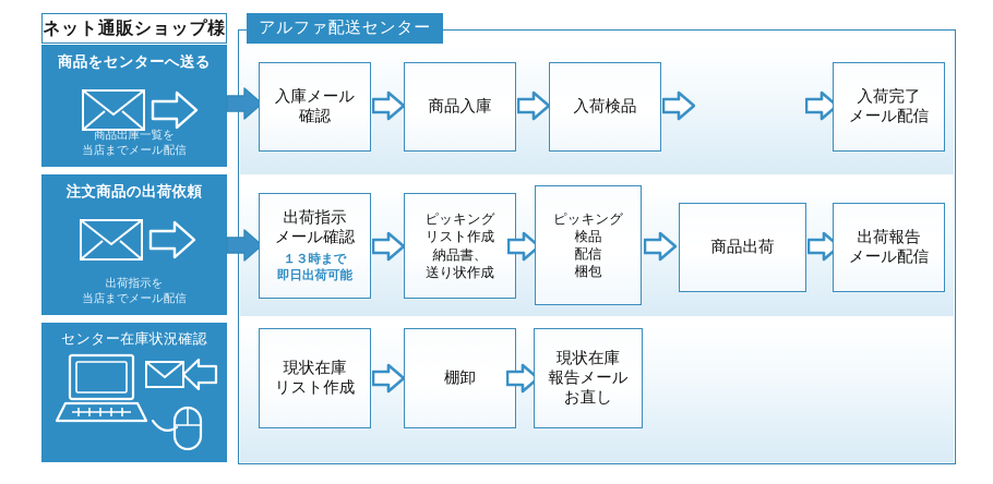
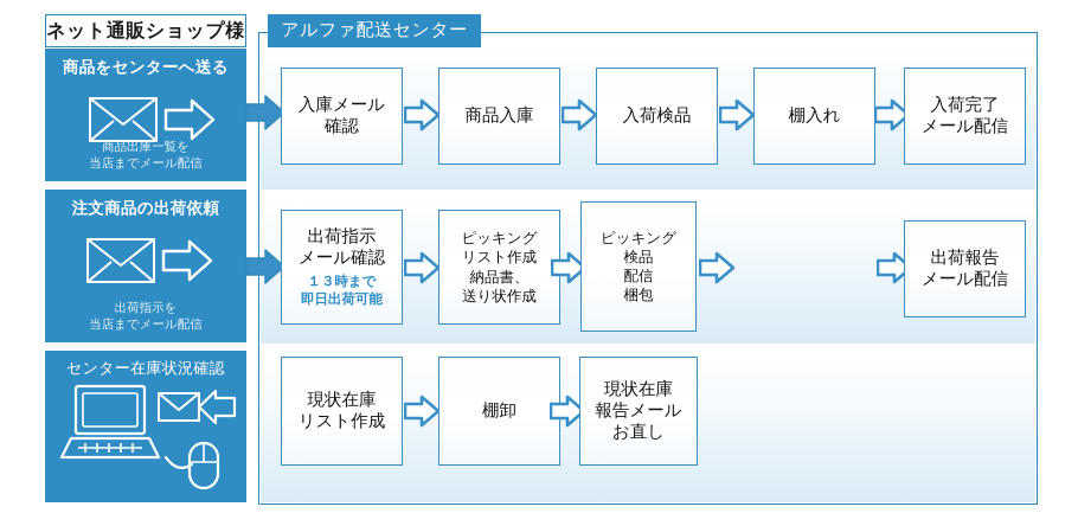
  ネット通販ショップ様
  商品をセンターへ送る
  商品出庫一覧を
  当店までメール配信
  注文商品の出荷依頼
  出荷指示を
  当店までメール配信
  センター在庫状況確認
  アルファ配送センター
  入庫メール
  確認
  商品入庫
  入荷検品
+ 棚入れ
  入荷完了
  メール配信
  出荷指示
  メール確認
  １３時まで
  即日出荷可能
  ピッキング
  リスト作成
  納品書、
  送り状作成
  ピッキング
  検品
  配信
  梱包
- 商品出荷
  出荷報告
  メール配信
  現状在庫
  リスト作成
  棚卸
  現状在庫
  報告メール
  お直し
